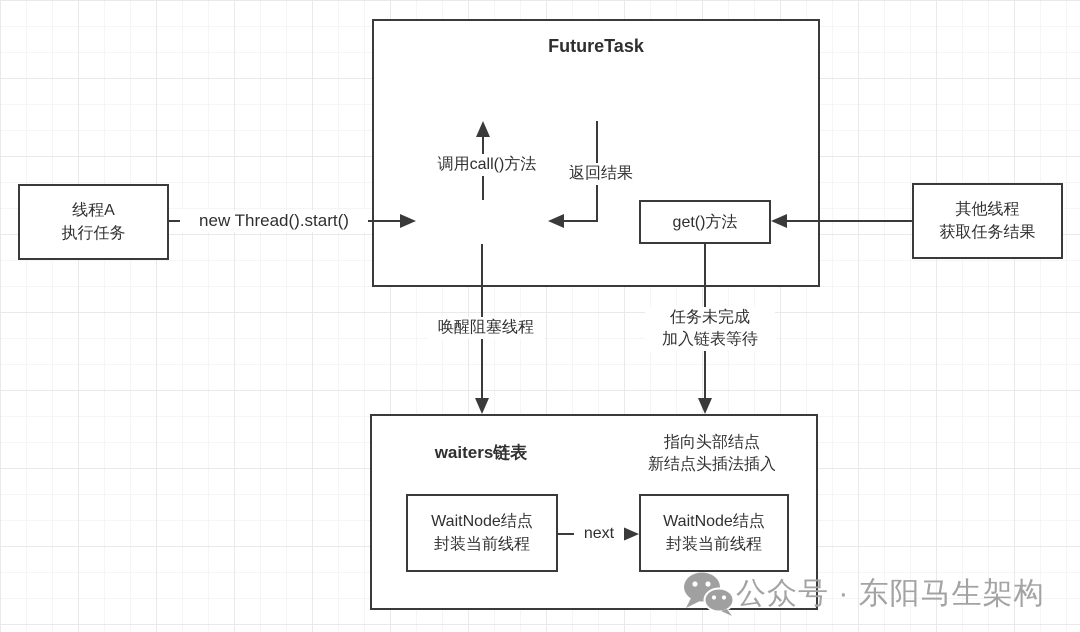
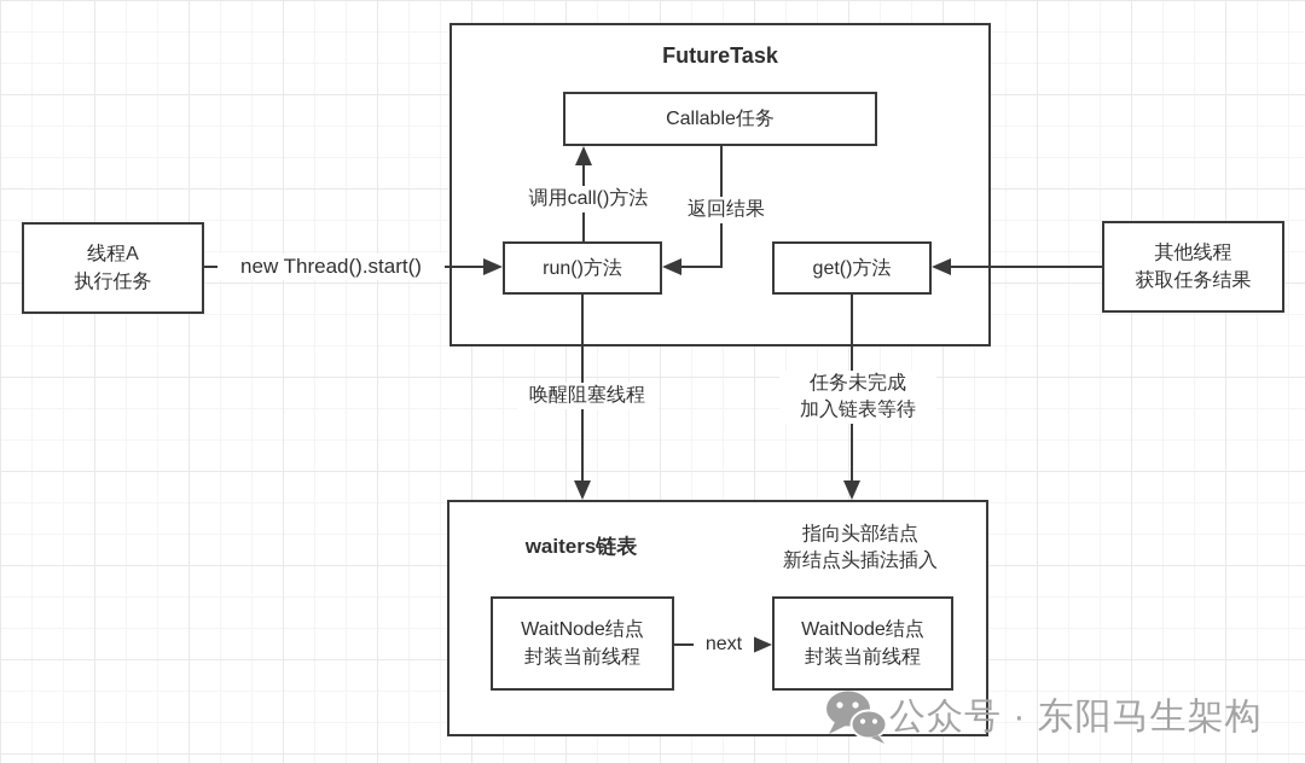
  FutureTask
  waiters链表
  指向头部结点
  新结点头插法插入
  new Thread().start()
  调用call()方法
  返回结果
  唤醒阻塞线程
  任务未完成
  加入链表等待
  next
  线程A
  执行任务
+ Callable任务
+ run()方法
  get()方法
  其他线程
  获取任务结果
  WaitNode结点
  封装当前线程
  WaitNode结点
  封装当前线程
  公众号 · 东阳马生架构
